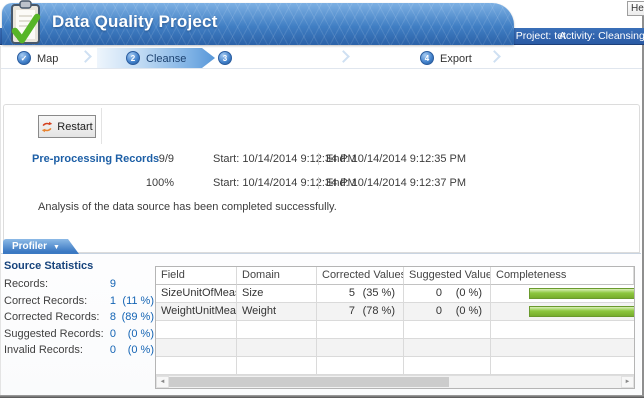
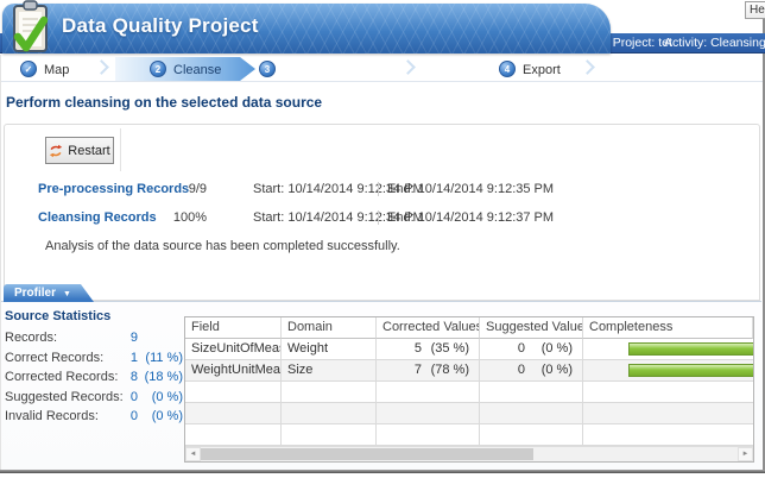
  Activity: Cleansing
  Data Quality Project
  ✓
  Map
  2
  Cleanse
  3
  4
  Export
+ Perform cleansing on the selected data source
  Restart
  Pre-processing Records
  9/9
  Start: 10/14/2014 9:12:34 PM
  End: 10/14/2014 9:12:35 PM
+ Cleansing Records
  100%
  Start: 10/14/2014 9:12:34 PM
  End: 10/14/2014 9:12:37 PM
  Analysis of the data source has been completed successfully.
  Profiler
  Source Statistics
  Records:
  9
  Correct Records:
  1
  (11 %)
  Corrected Records:
  8
- (89 %)
+ (18 %)
  Suggested Records:
  0
  (0 %)
  Invalid Records:
  0
  (0 %)
  Field
  Domain
  Corrected Value
  Suggested Value
  Completeness
  SizeUnitOfMea
- Size
+ Weight
  5
  (35 %)
  0
  (0 %)
  WeightUnitMea
- Weight
+ Size
  7
  (78 %)
  0
  (0 %)
